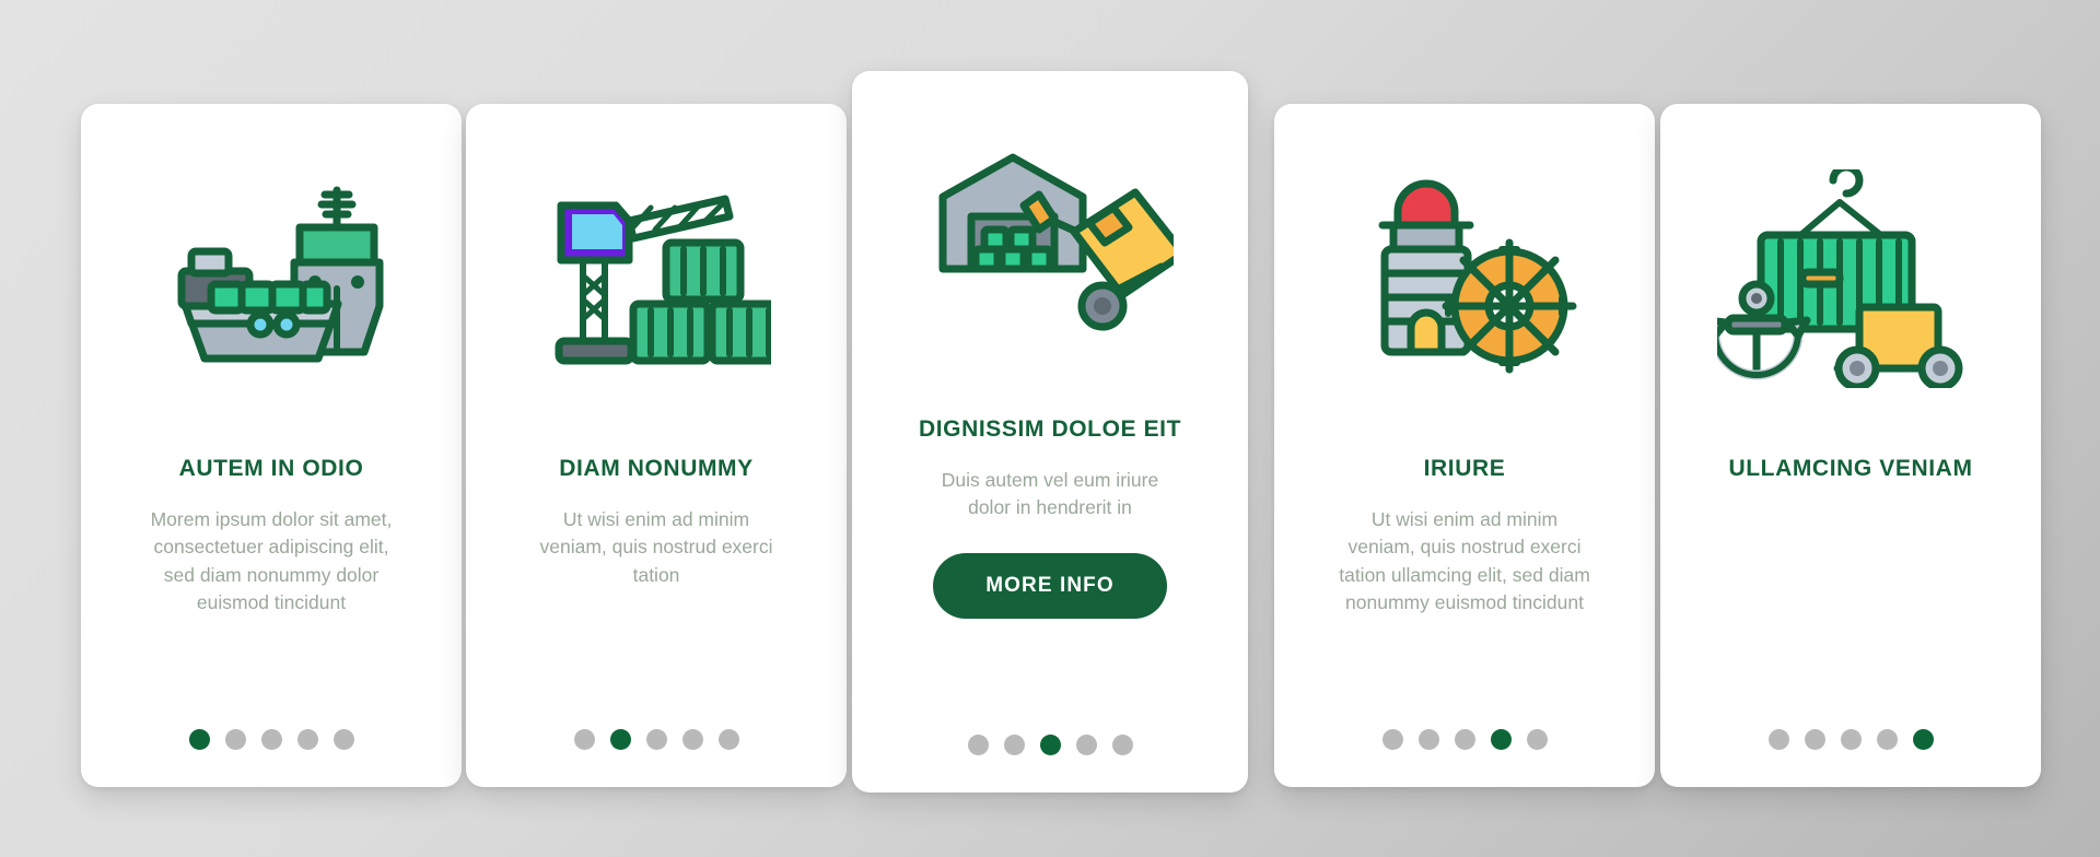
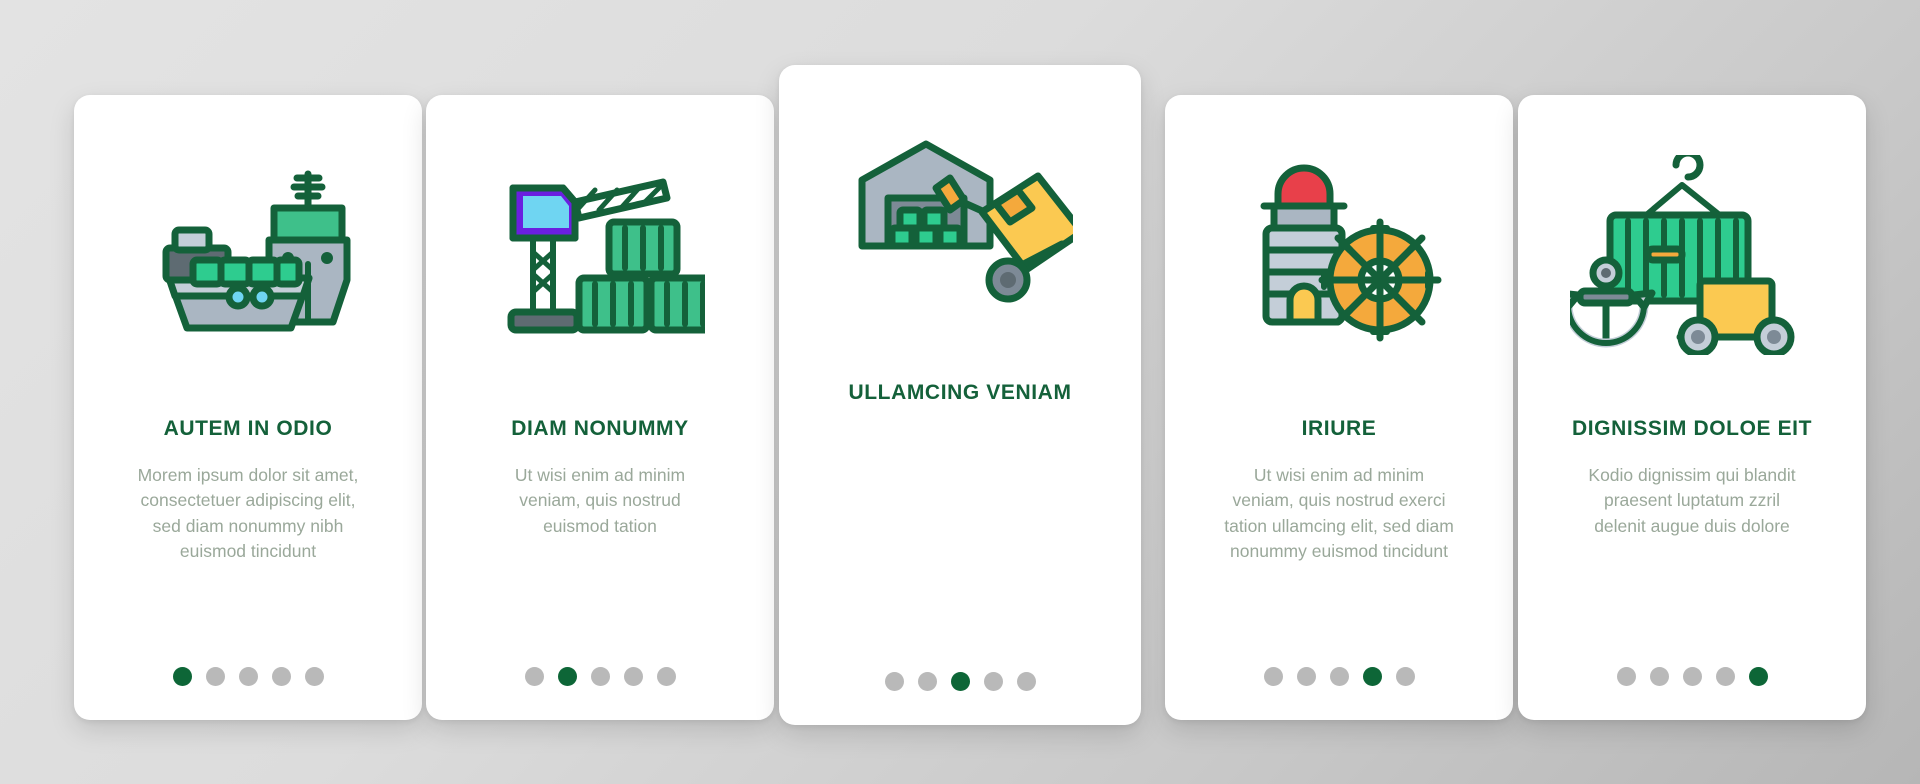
  AUTEM IN ODIO
- Morem ipsum dolor sit amet, consectetuer adipiscing elit, sed diam nonummy dolor euismod tincidunt
+ Morem ipsum dolor sit amet, consectetuer adipiscing elit, sed diam nonummy nibh euismod tincidunt
  DIAM NONUMMY
- Ut wisi enim ad minim veniam, quis nostrud exerci tation
+ Ut wisi enim ad minim veniam, quis nostrud euismod tation
- DIGNISSIM DOLOE EIT
+ ULLAMCING VENIAM
- Duis autem vel eum iriure dolor in hendrerit in
- MORE INFO
  IRIURE
  Ut wisi enim ad minim veniam, quis nostrud exerci tation ullamcing elit, sed diam nonummy euismod tincidunt
- ULLAMCING VENIAM
+ DIGNISSIM DOLOE EIT
+ Kodio dignissim qui blandit praesent luptatum zzril delenit augue duis dolore
